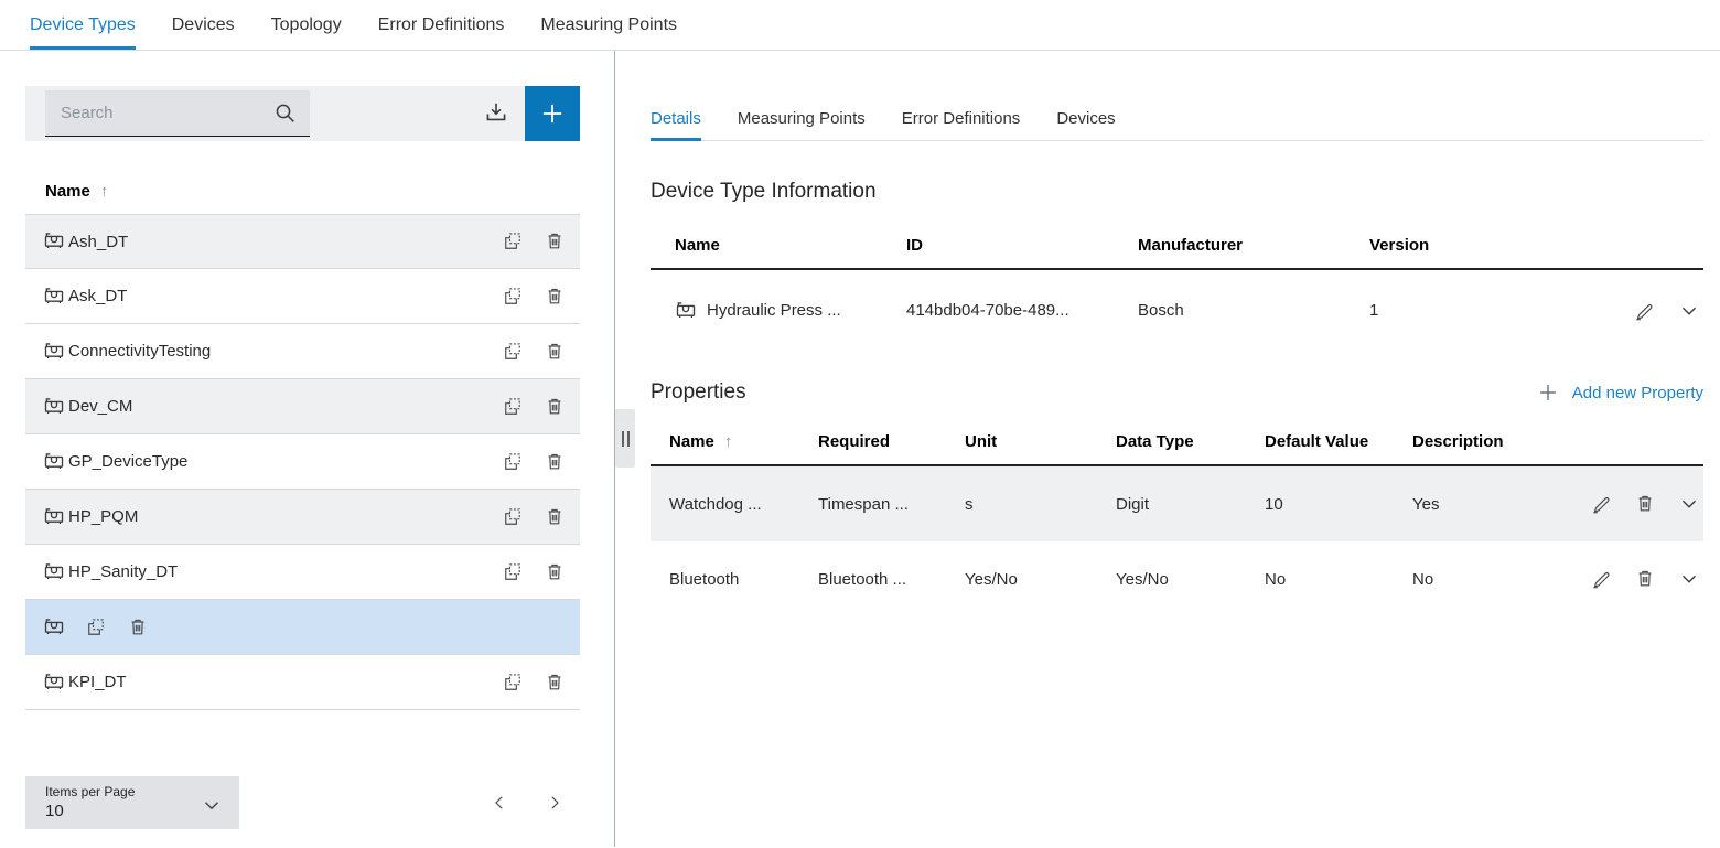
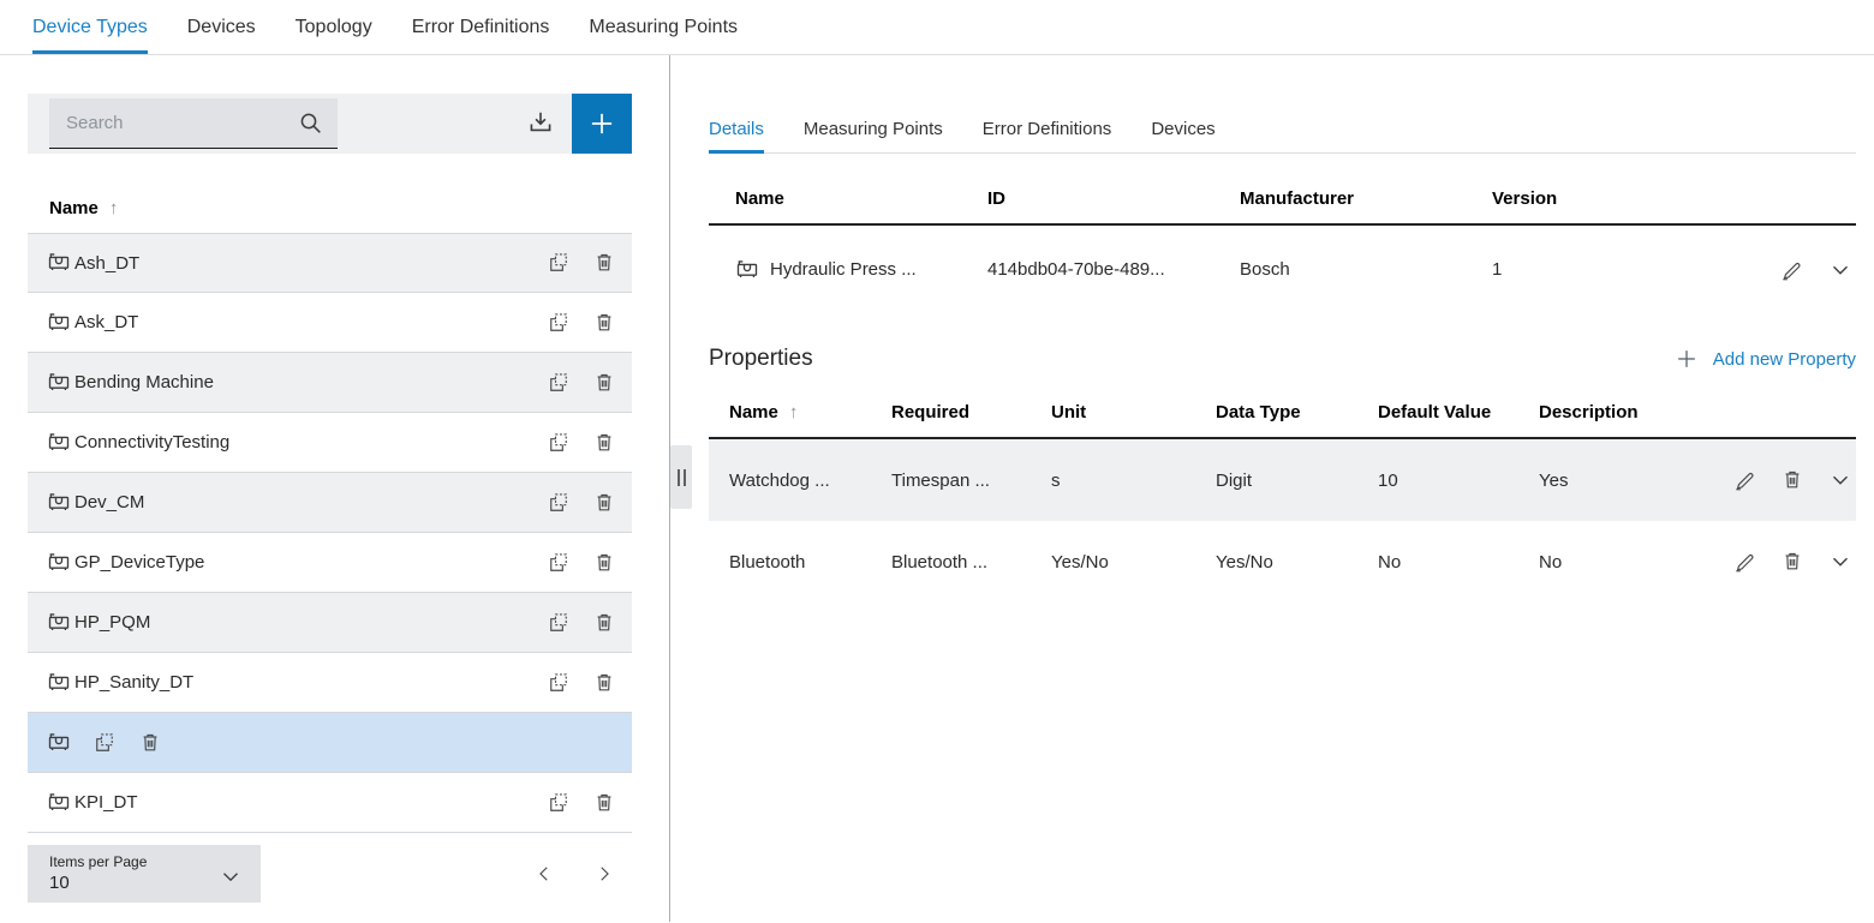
  Device Types
  Devices
  Topology
  Error Definitions
  Measuring Points
  Search
  Name
  ↑
  Ash_DT
  Ask_DT
+ Bending Machine
  ConnectivityTesting
  Dev_CM
  GP_DeviceType
  HP_PQM
  HP_Sanity_DT
  KPI_DT
  Items per Page
  10
  Details
  Measuring Points
  Error Definitions
  Devices
- Device Type Information
  Name
  ID
  Manufacturer
  Version
  Hydraulic Press ...
  414bdb04-70be-489...
  Bosch
  1
  Properties
  Add new Property
  Name
  ↑
  Required
  Unit
  Data Type
  Default Value
  Description
  Watchdog ...
  Timespan ...
  s
  Digit
  10
  Yes
  Bluetooth
  Bluetooth ...
  Yes/No
  Yes/No
  No
  No
